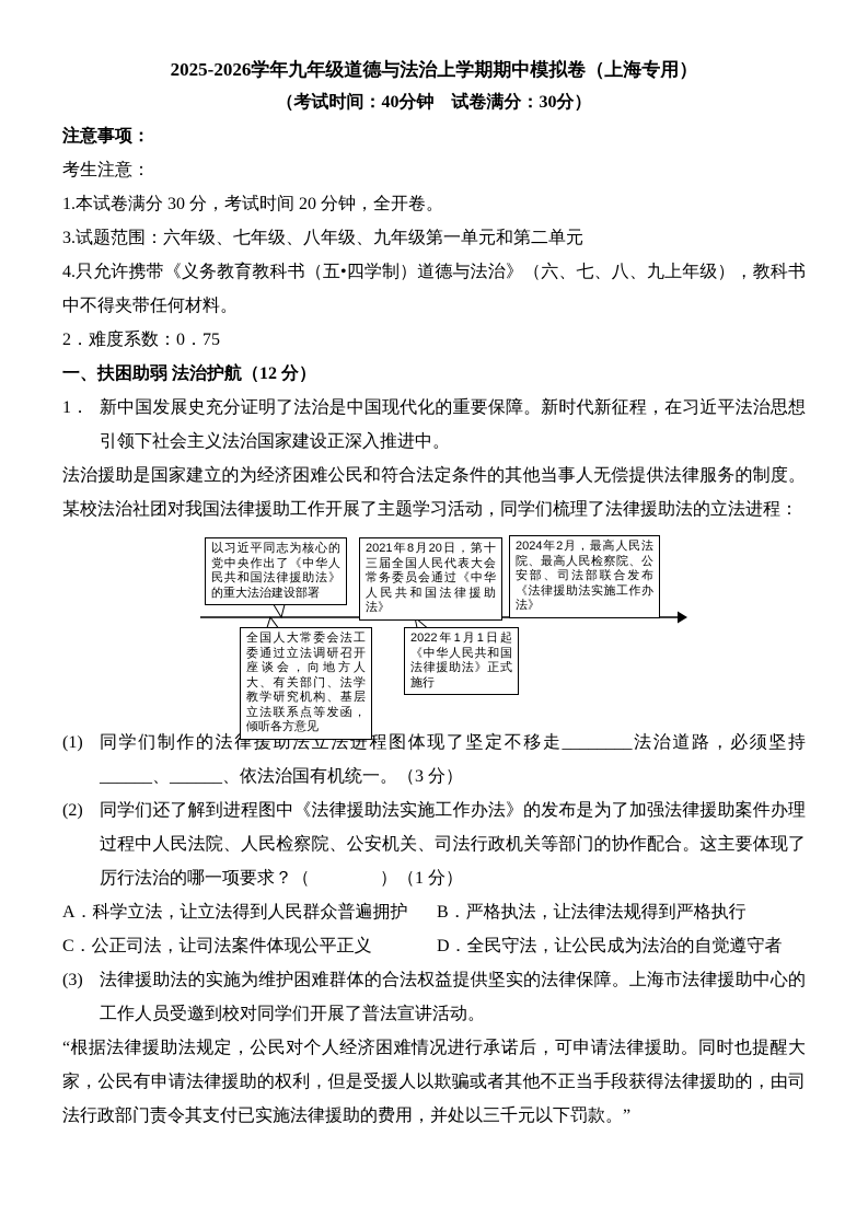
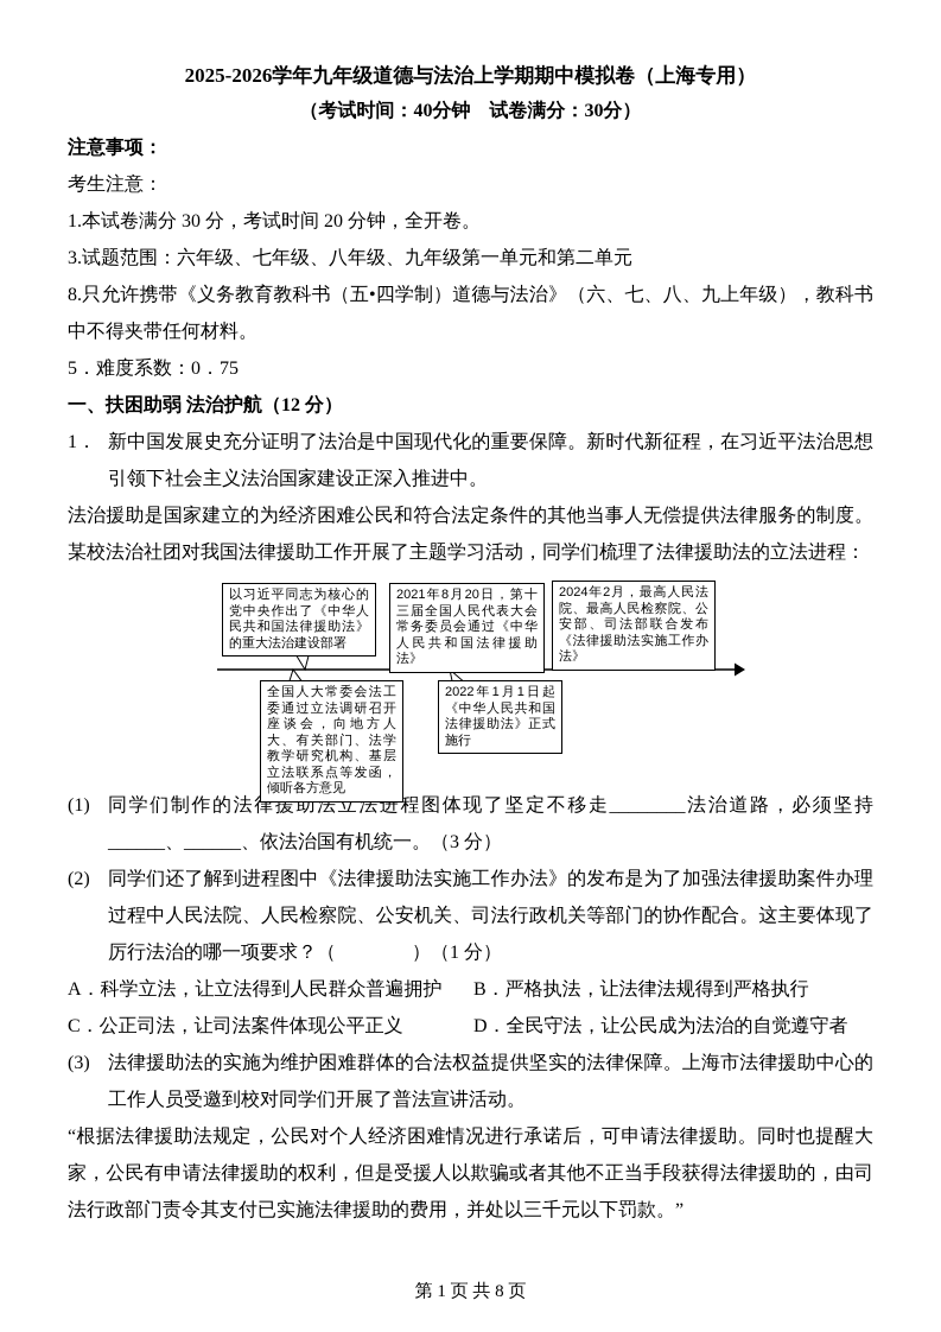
  2025-2026学年九年级道德与法治上学期期中模拟卷（上海专用）
  （考试时间：40分钟 试卷满分：30分）
  注意事项：
  考生注意：
  1.本试卷满分 30 分，考试时间 20 分钟，全开卷。
  3.试题范围：六年级、七年级、八年级、九年级第一单元和第二单元
- 4.只允许携带《义务教育教科书（五•四学制）道德与法治》（六、七、八、九上年级），教科书中不得夹带任何材料。
+ 8.只允许携带《义务教育教科书（五•四学制）道德与法治》（六、七、八、九上年级），教科书中不得夹带任何材料。
- 2．难度系数：0．75
+ 5．难度系数：0．75
  一、扶困助弱 法治护航（12 分）
  1．
  新中国发展史充分证明了法治是中国现代化的重要保障。新时代新征程，在习近平法治思想引领下社会主义法治国家建设正深入推进中。
  法治援助是国家建立的为经济困难公民和符合法定条件的其他当事人无偿提供法律服务的制度。某校法治社团对我国法律援助工作开展了主题学习活动，同学们梳理了法律援助法的立法进程：
  以习近平同志为核心的党中央作出了《中华人民共和国法律援助法》的重大法治建设部署
  2021年8月20日，第十三届全国人民代表大会常务委员会通过《中华人民共和国法律援助法》
  2024年2月，最高人民法院、最高人民检察院、公安部、司法部联合发布《法律援助法实施工作办法》
  全国人大常委会法工委通过立法调研召开座谈会，向地方人大、有关部门、法学教学研究机构、基层立法联系点等发函，倾听各方意见
  2022年1月1日起《中华人民共和国法律援助法》正式施行
  (1)
  同学们制作的法律援助法立法进程图体现了坚定不移走________法治道路，必须坚持______、______、依法治国有机统一。（3 分）
  (2)
  同学们还了解到进程图中《法律援助法实施工作办法》的发布是为了加强法律援助案件办理过程中人民法院、人民检察院、公安机关、司法行政机关等部门的协作配合。这主要体现了厉行法治的哪一项要求？（ ）（1 分）
  A．科学立法，让立法得到人民群众普遍拥护
  B．严格执法，让法律法规得到严格执行
  C．公正司法，让司法案件体现公平正义
  D．全民守法，让公民成为法治的自觉遵守者
  (3)
  法律援助法的实施为维护困难群体的合法权益提供坚实的法律保障。上海市法律援助中心的工作人员受邀到校对同学们开展了普法宣讲活动。
  “根据法律援助法规定，公民对个人经济困难情况进行承诺后，可申请法律援助。同时也提醒大家，公民有申请法律援助的权利，但是受援人以欺骗或者其他不正当手段获得法律援助的，由司法行政部门责令其支付已实施法律援助的费用，并处以三千元以下罚款。”
+ 第 1 页 共 8 页
